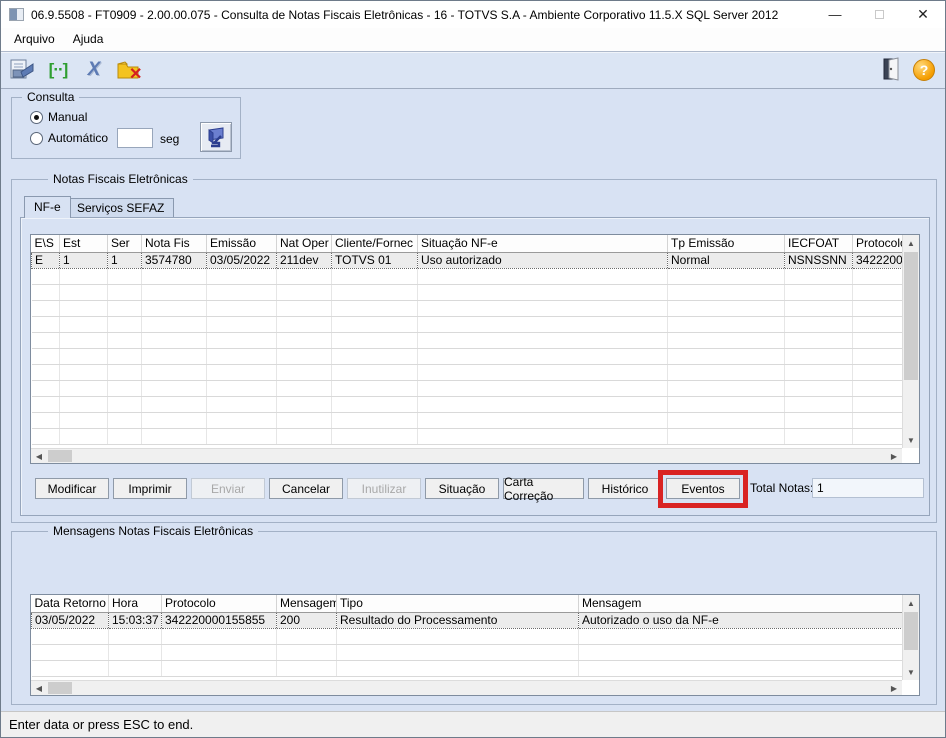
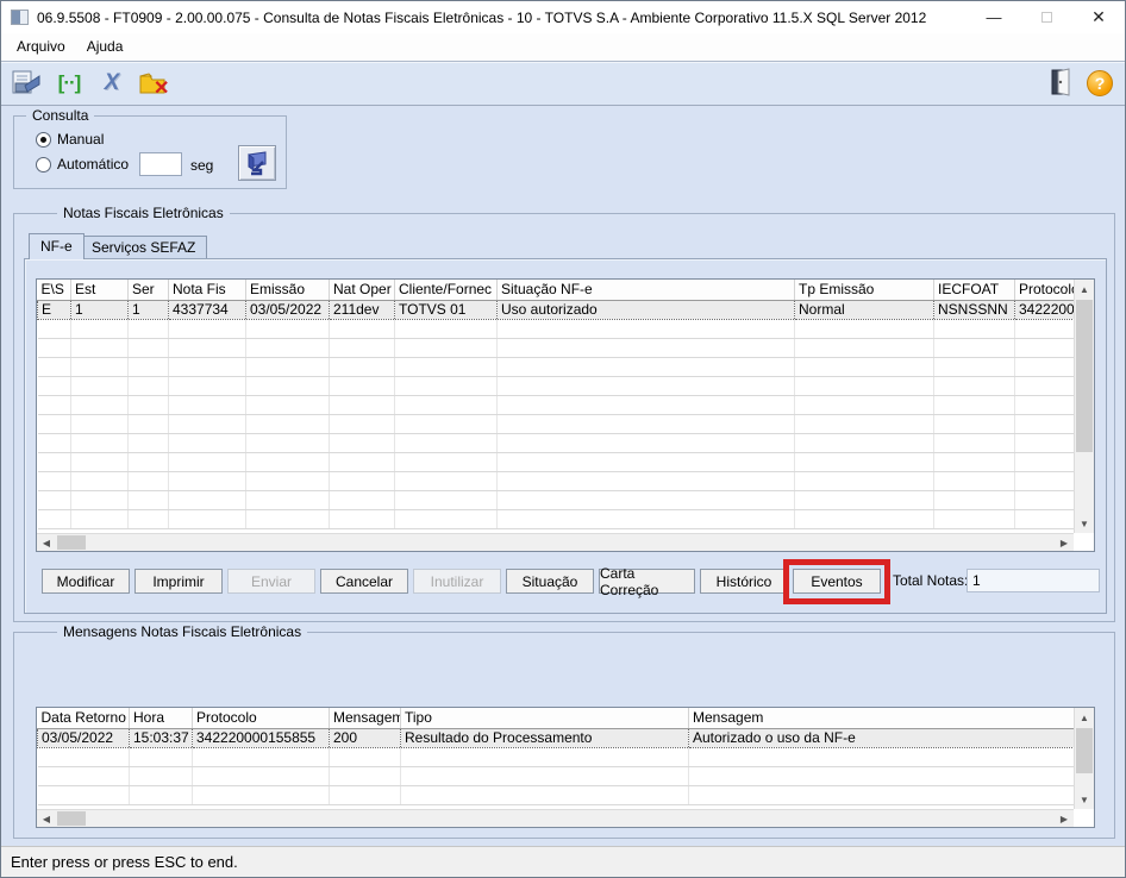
- 06.9.5508 - FT0909 - 2.00.00.075 - Consulta de Notas Fiscais Eletrônicas - 16 - TOTVS S.A - Ambiente Corporativo 11.5.X SQL Server 2012
+ 06.9.5508 - FT0909 - 2.00.00.075 - Consulta de Notas Fiscais Eletrônicas - 10 - TOTVS S.A - Ambiente Corporativo 11.5.X SQL Server 2012
  —
  ✕
  Arquivo
  Ajuda
  [··]
  X
  ✕
  ?
  Consulta
  Manual
  Automático
  seg
  Notas Fiscais Eletrônicas
  NF-e
  Serviços SEFAZ
  E\S	Est	Ser	Nota Fis	Emissão	Nat Oper	Cliente/Fornec	Situação NF-e	Tp Emissão	IECFOAT	Protocol
- E	1	1	3574780	03/05/2022	211dev	TOTVS 01	Uso autorizado	Normal	NSNSSNN	3422200
+ E	1	1	4337734	03/05/2022	211dev	TOTVS 01	Uso autorizado	Normal	NSNSSNN	3422200
  ▲
  ▼
  ◀
  ▶
  Modificar
  Imprimir
  Enviar
  Cancelar
  Inutilizar
  Situação
  Carta Correção
  Histórico
  Eventos
  Total Notas
  1
  Mensagens Notas Fiscais Eletrônicas
  Data Retorno	Hora	Protocolo	Mensagem	Tipo	Mensagem
  03/05/2022	15:03:37	342220000155855	200	Resultado do Processamento	Autorizado o uso da NF-e
  ▲
  ▼
  ◀
  ▶
- Enter data or press ESC to end.
+ Enter press or press ESC to end.
